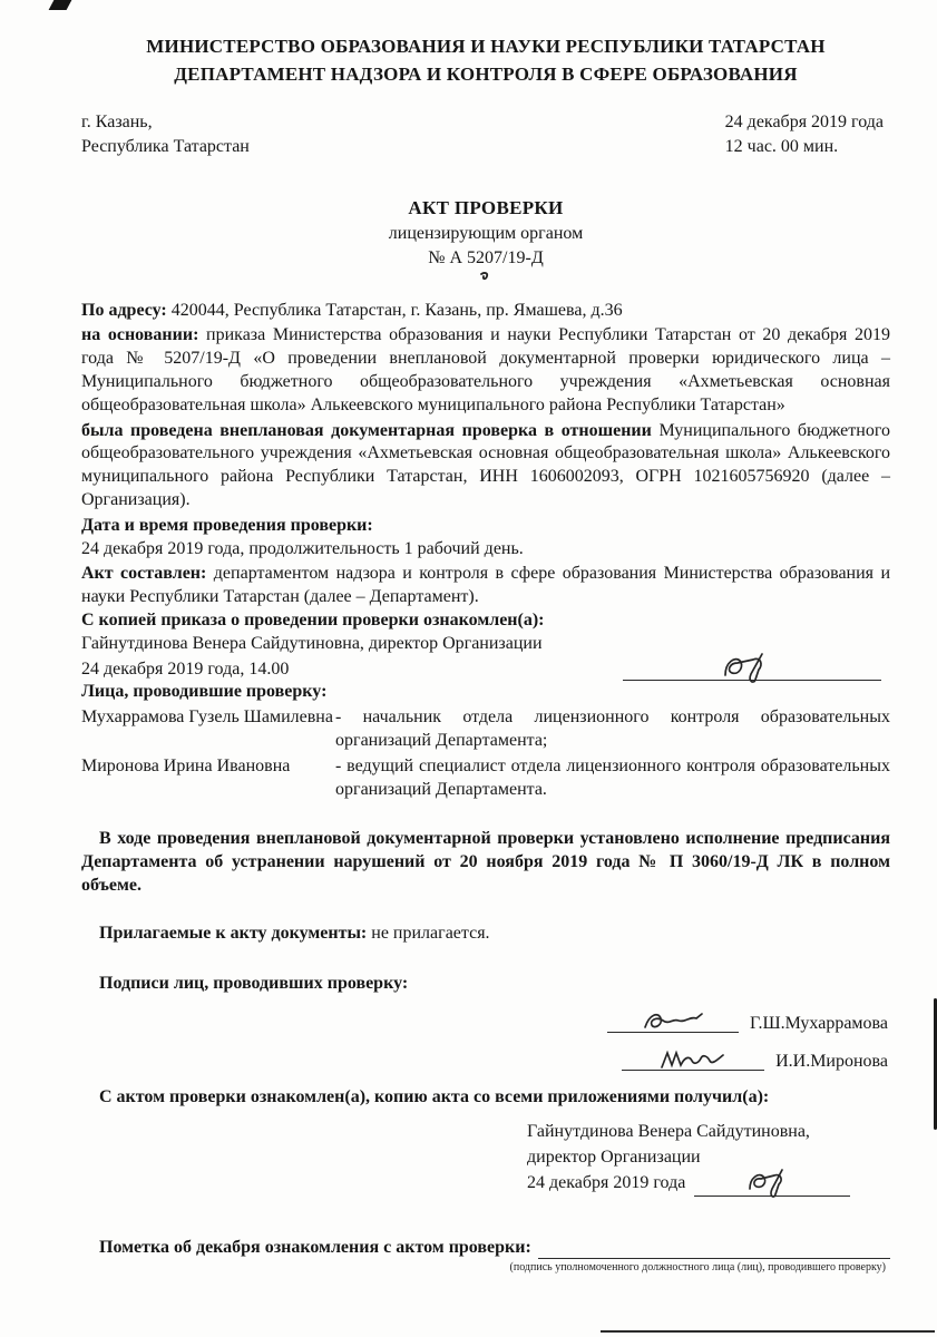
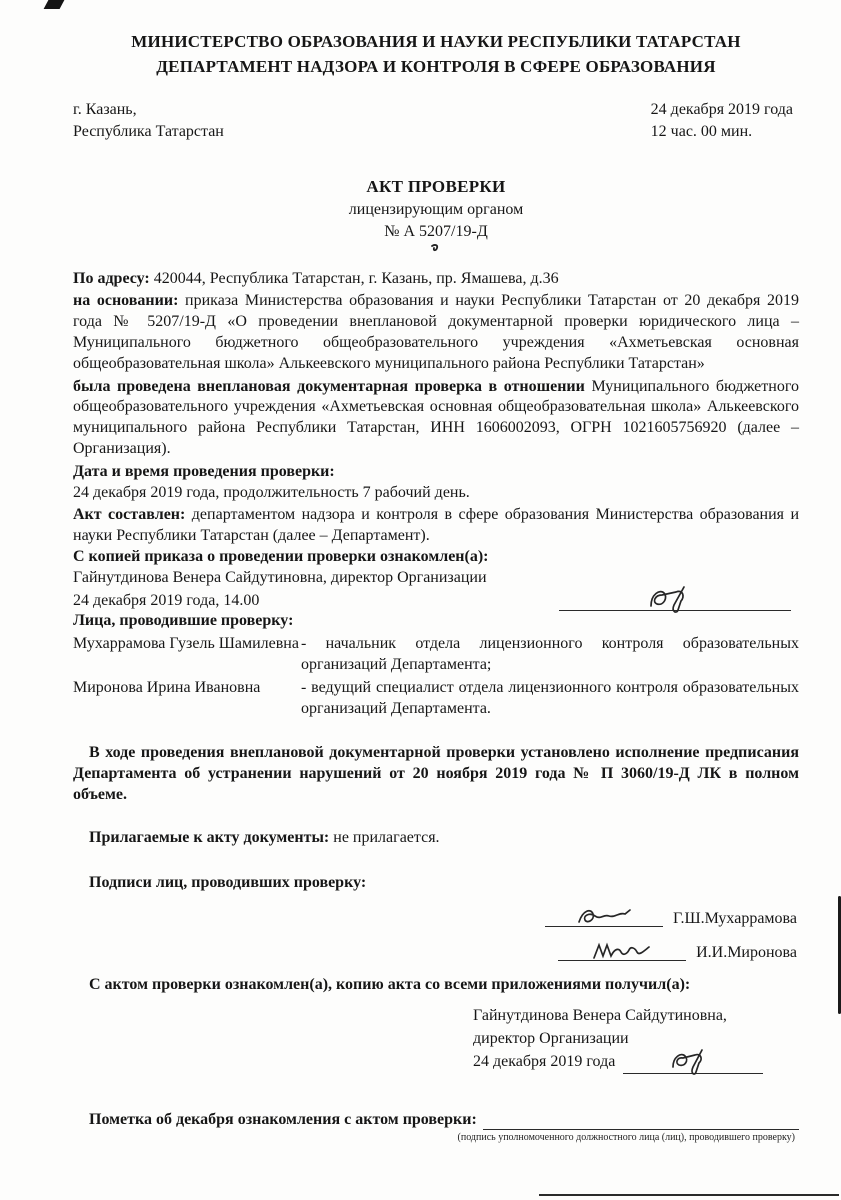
  МИНИСТЕРСТВО ОБРАЗОВАНИЯ И НАУКИ РЕСПУБЛИКИ ТАТАРСТАН
  ДЕПАРТАМЕНТ НАДЗОРА И КОНТРОЛЯ В СФЕРЕ ОБРАЗОВАНИЯ
  г. Казань,
  Республика Татарстан
  24 декабря 2019 года
  12 час. 00 мин.
  АКТ ПРОВЕРКИ
  лицензирующим органом
  № А 5207/19-Д
  По адресу: 420044, Республика Татарстан, г. Казань, пр. Ямашева, д.36
  на основании: приказа Министерства образования и науки Республики Татарстан от 20 декабря 2019 года № 5207/19-Д «О проведении внеплановой документарной проверки юридического лица – Муниципального бюджетного общеобразовательного учреждения «Ахметьевская основная общеобразовательная школа» Алькеевского муниципального района Республики Татарстан»
  была проведена внеплановая документарная проверка в отношении Муниципального бюджетного общеобразовательного учреждения «Ахметьевская основная общеобразовательная школа» Алькеевского муниципального района Республики Татарстан, ИНН 1606002093, ОГРН 1021605756920 (далее – Организация).
  Дата и время проведения проверки:
- 24 декабря 2019 года, продолжительность 1 рабочий день.
+ 24 декабря 2019 года, продолжительность 7 рабочий день.
  Акт составлен: департаментом надзора и контроля в сфере образования Министерства образования и науки Республики Татарстан (далее – Департамент).
  С копией приказа о проведении проверки ознакомлен(а):
  Гайнутдинова Венера Сайдутиновна, директор Организации
  24 декабря 2019 года, 14.00
  Лица, проводившие проверку:
  Мухаррамова Гузель Шамилевна
  - начальник отдела лицензионного контроля образовательных организаций Департамента;
  Миронова Ирина Ивановна
  - ведущий специалист отдела лицензионного контроля образовательных организаций Департамента.
  В ходе проведения внеплановой документарной проверки установлено исполнение предписания Департамента об устранении нарушений от 20 ноября 2019 года № П 3060/19-Д ЛК в полном объеме.
  Прилагаемые к акту документы: не прилагается.
  Подписи лиц, проводивших проверку:
  Г.Ш.Мухаррамова
  И.И.Миронова
  С актом проверки ознакомлен(а), копию акта со всеми приложениями получил(а):
  Гайнутдинова Венера Сайдутиновна,
  директор Организации
  24 декабря 2019 года
  Пометка об декабря ознакомления с актом проверки:
  (подпись уполномоченного должностного лица (лиц), проводившего проверку)
